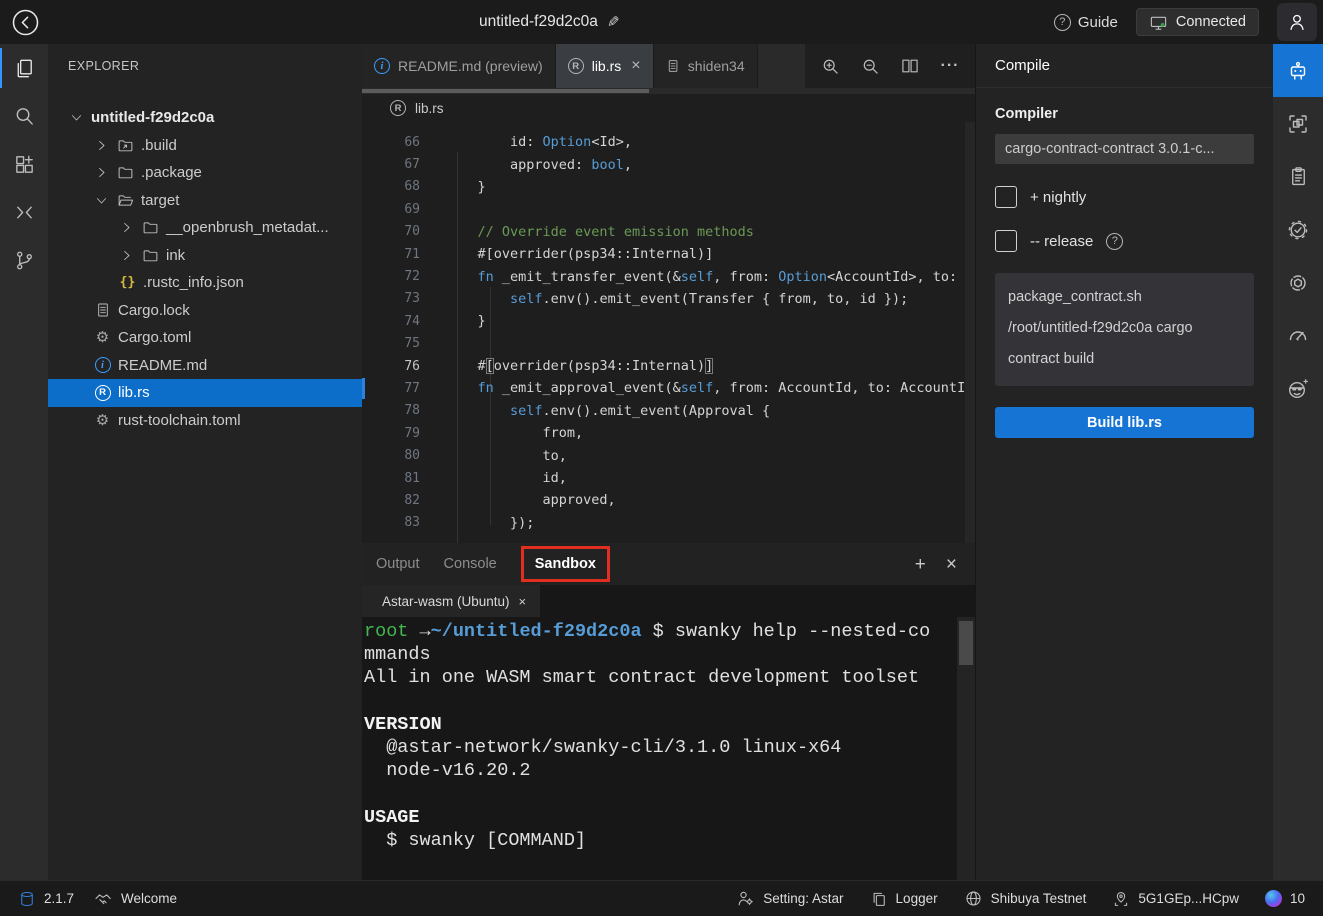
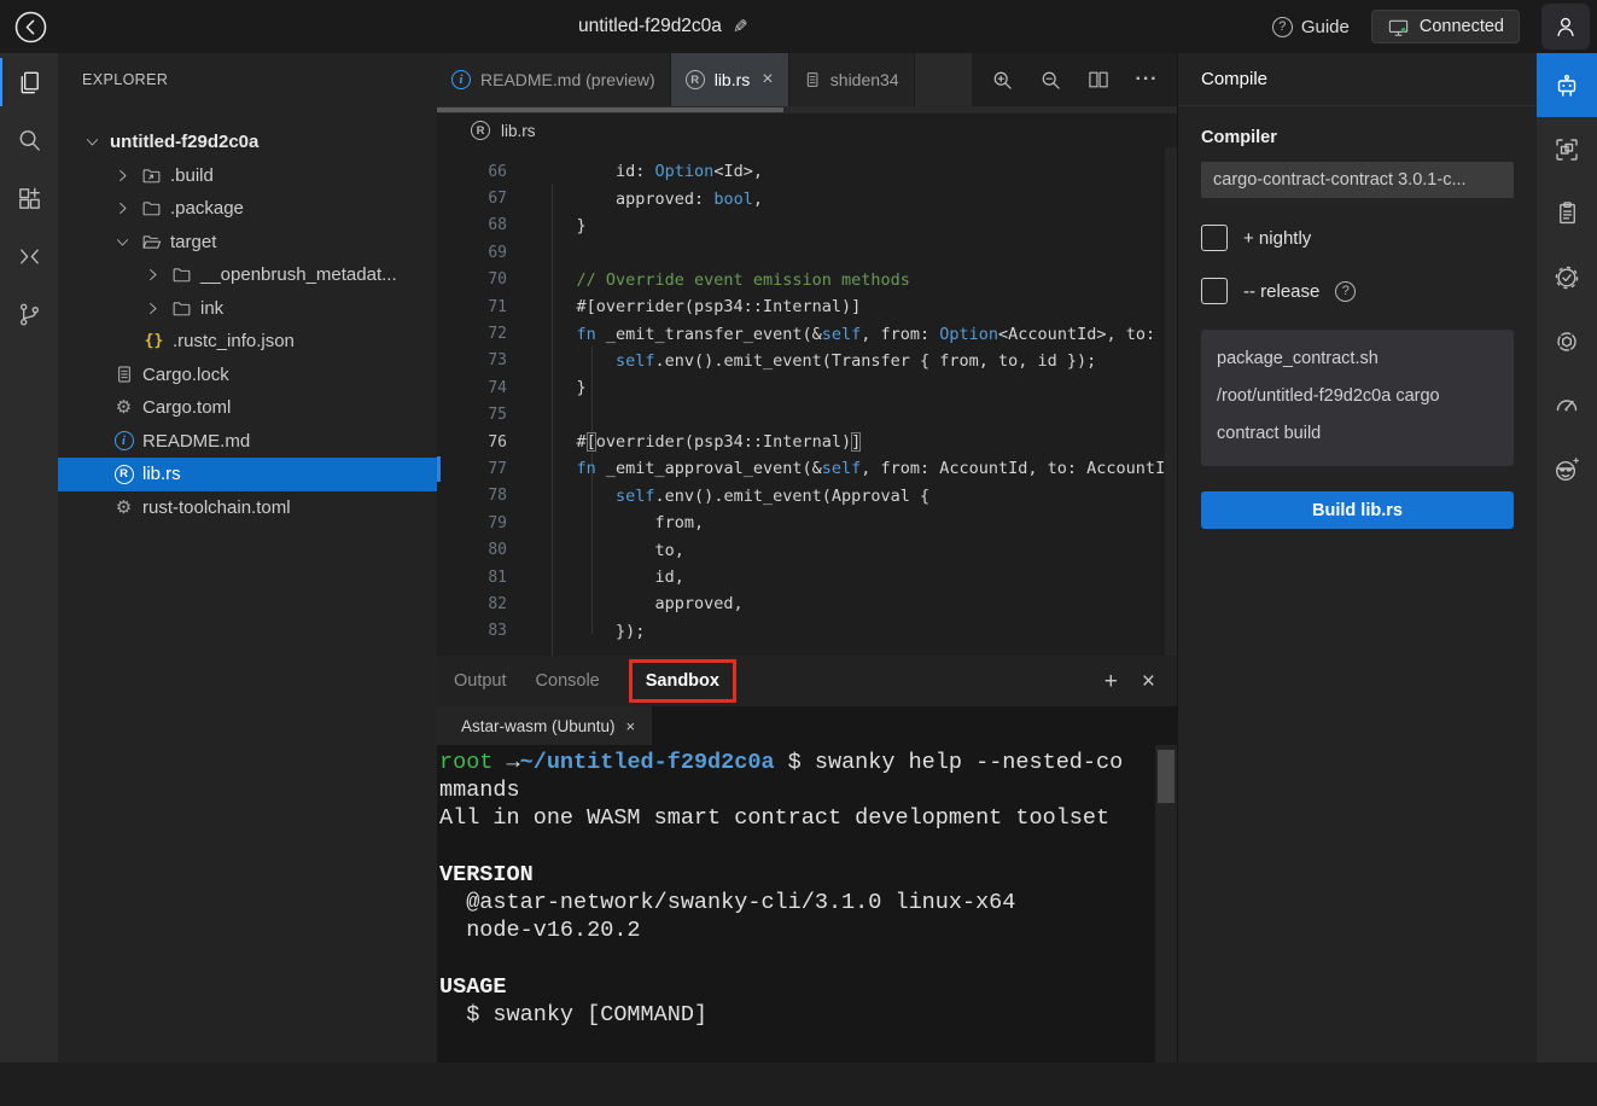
  untitled-f29d2c0a
  ?
  Guide
  Connected
  EXPLORER
  untitled-f29d2c0a
  .build
  .package
  target
  __openbrush_metadat...
  ink
  {}
  .rustc_info.json
  Cargo.lock
  ⚙
  Cargo.toml
  i
  README.md
  R
  lib.rs
  ⚙
  rust-toolchain.toml
  i
  README.md (preview)
  R
  lib.rs
  ×
  shiden34
  ···
  R
  lib.rs
  66
  id: Option<Id>,
  67
  approved: bool,
  68
  }
  69
  70
  // Override event emission methods
  71
  #[overrider(psp34::Internal)]
  72
  fn _emit_transfer_event(&self, from: Option<AccountId>, to:
  73
  self.env().emit_event(Transfer { from, to, id });
  74
  }
  75
  76
  #[overrider(psp34::Internal)]
  77
  fn _emit_approval_event(&self, from: AccountId, to: AccountI
  78
  self.env().emit_event(Approval {
  79
  from,
  80
  to,
  81
  id,
  82
  approved,
  83
  });
  Output
  Console
  Sandbox
  +
  ×
  Astar-wasm (Ubuntu)
  ×
  root →~/untitled-f29d2c0a $ swanky help --nested-co
  mmands
  All in one WASM smart contract development toolset
  VERSION
  @astar-network/swanky-cli/3.1.0 linux-x64
  node-v16.20.2
  USAGE
  $ swanky [COMMAND]
  Compile
  Compiler
  cargo-contract-contract 3.0.1-c...
  + nightly
  -- release
  ?
  package_contract.sh
  /root/untitled-f29d2c0a cargo
  contract build
  Build lib.rs
- 2.1.7
- Welcome
- Setting: Astar
- Logger
- Shibuya Testnet
- 5G1GEp...HCpw
- 10
